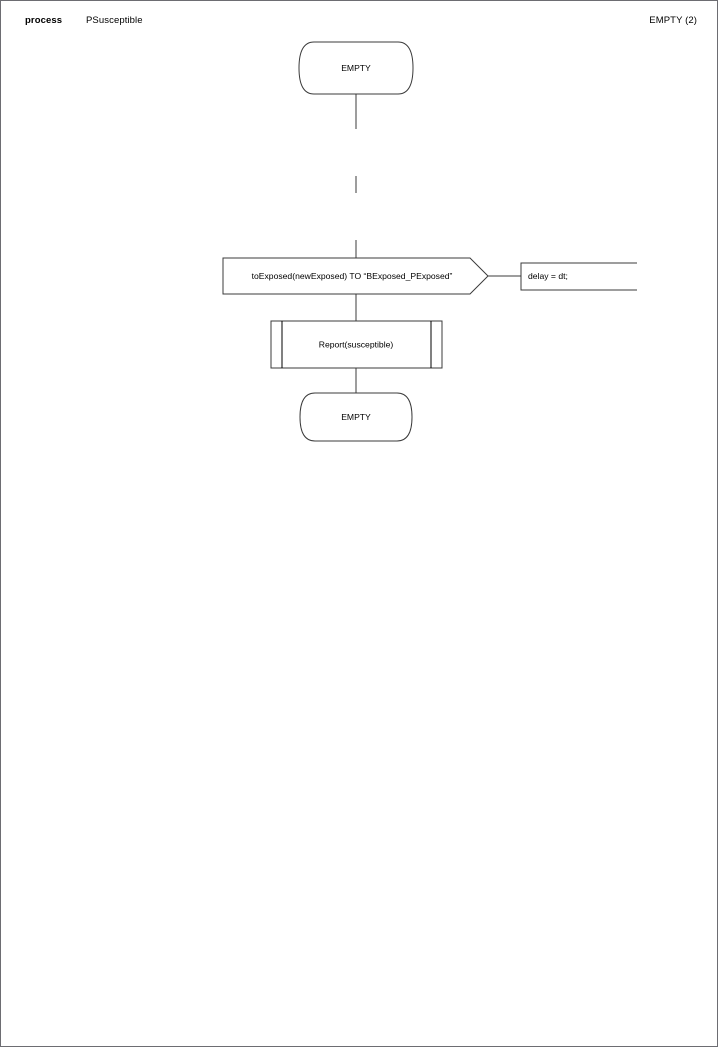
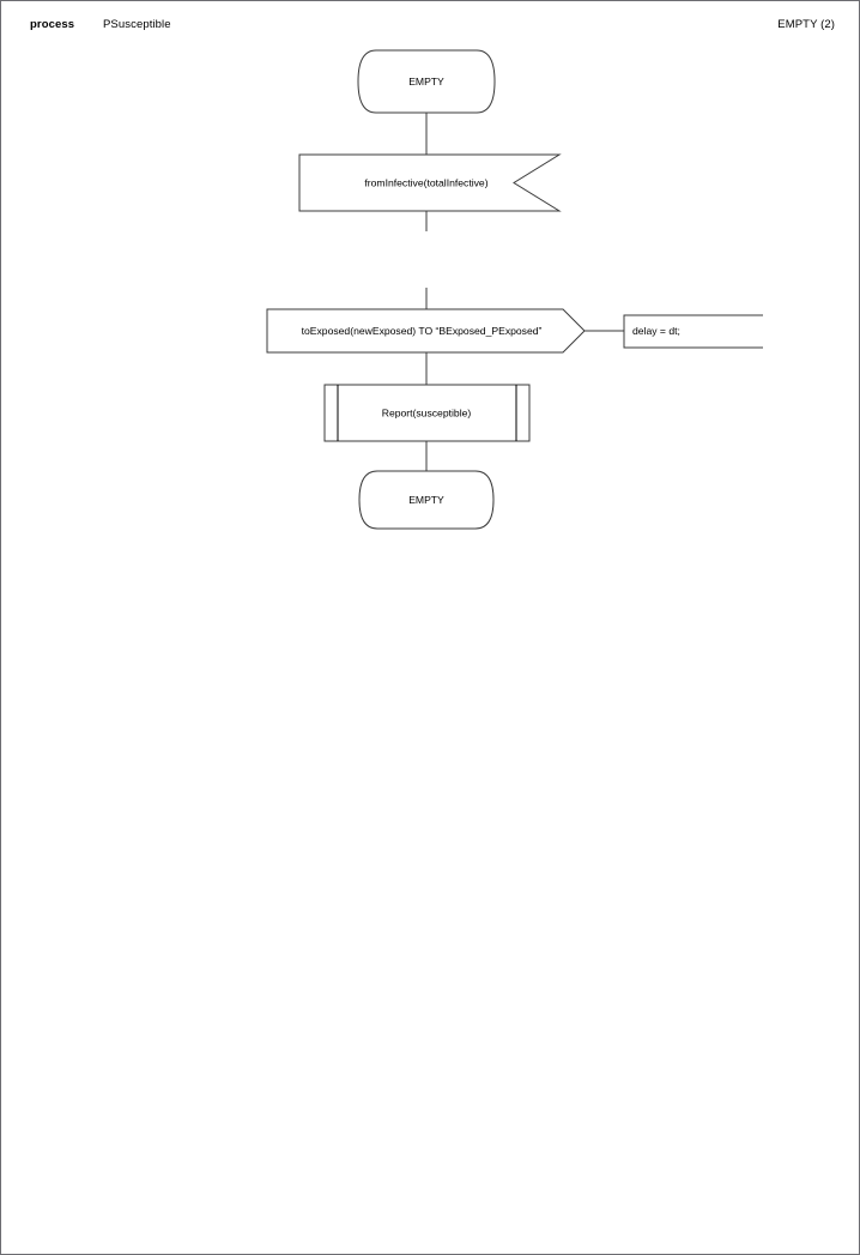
  process
  PSusceptible
  EMPTY (2)
  EMPTY
+ fromInfective(totalInfective)
  toExposed(newExposed) TO “BExposed_PExposed”
  delay = dt;
  Report(susceptible)
  EMPTY
